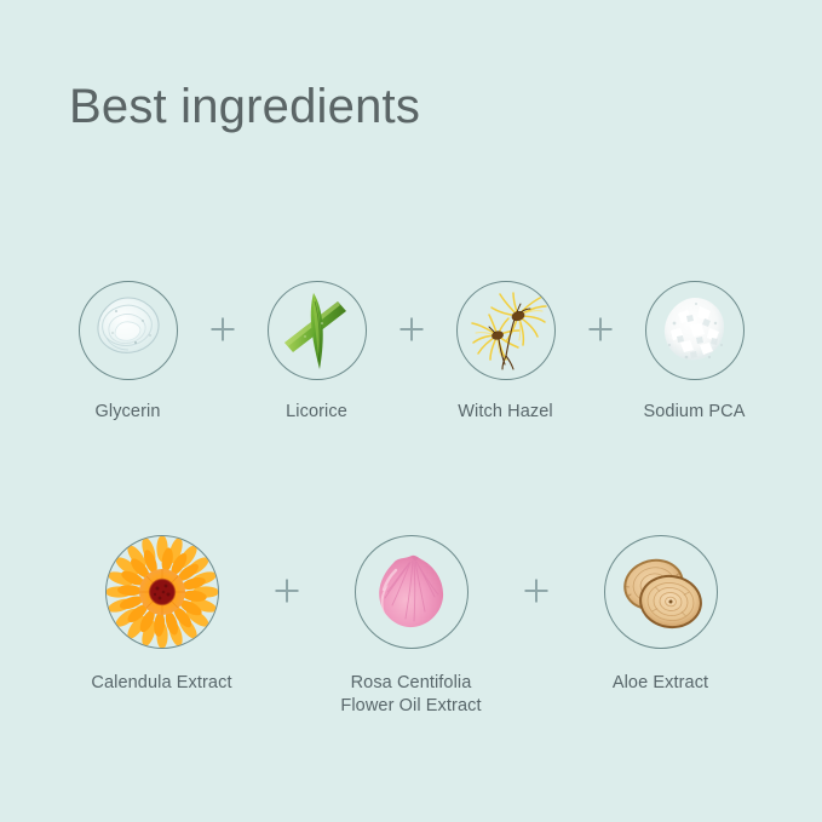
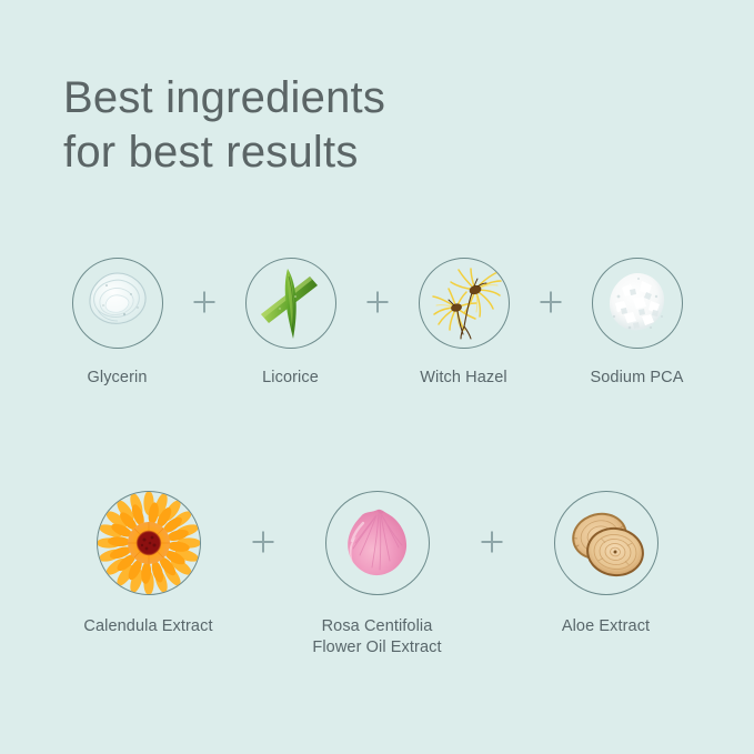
  Best ingredients
+ for best results
  Glycerin
  Licorice
  Witch Hazel
  Sodium PCA
  Calendula Extract
  Rosa Centifolia
  Flower Oil Extract
  Aloe Extract
